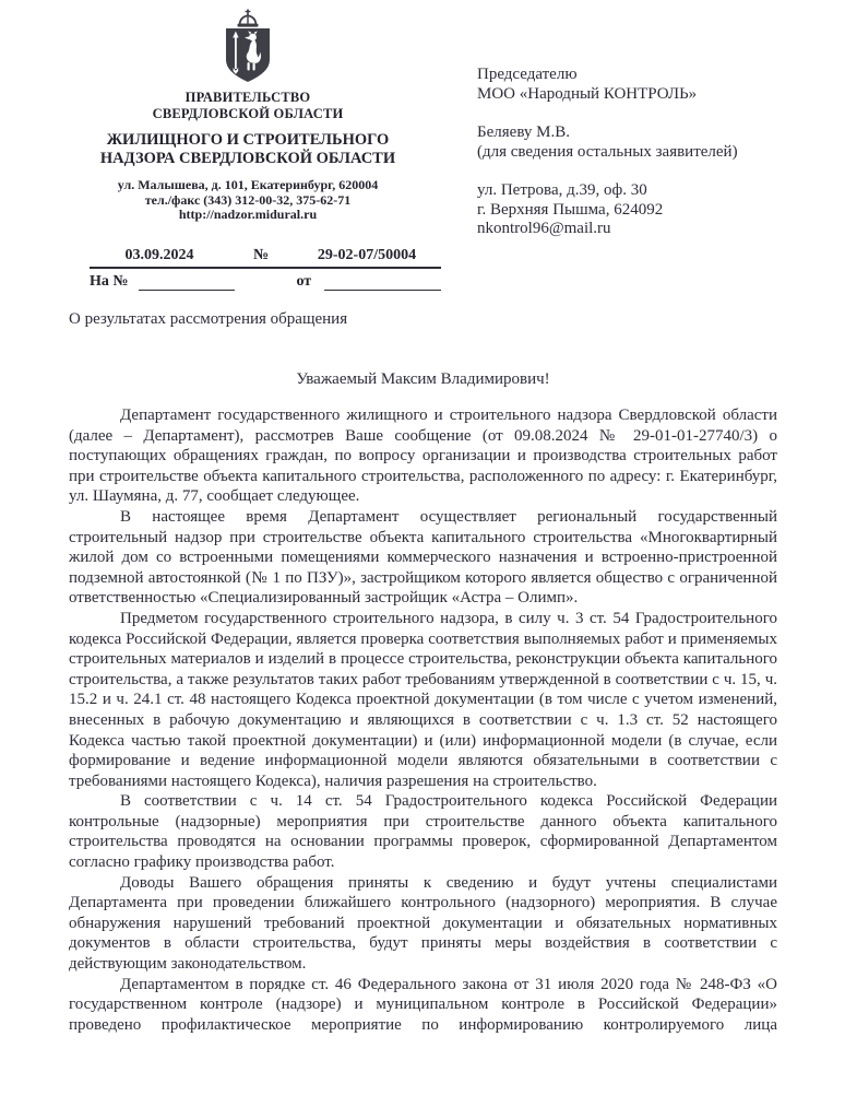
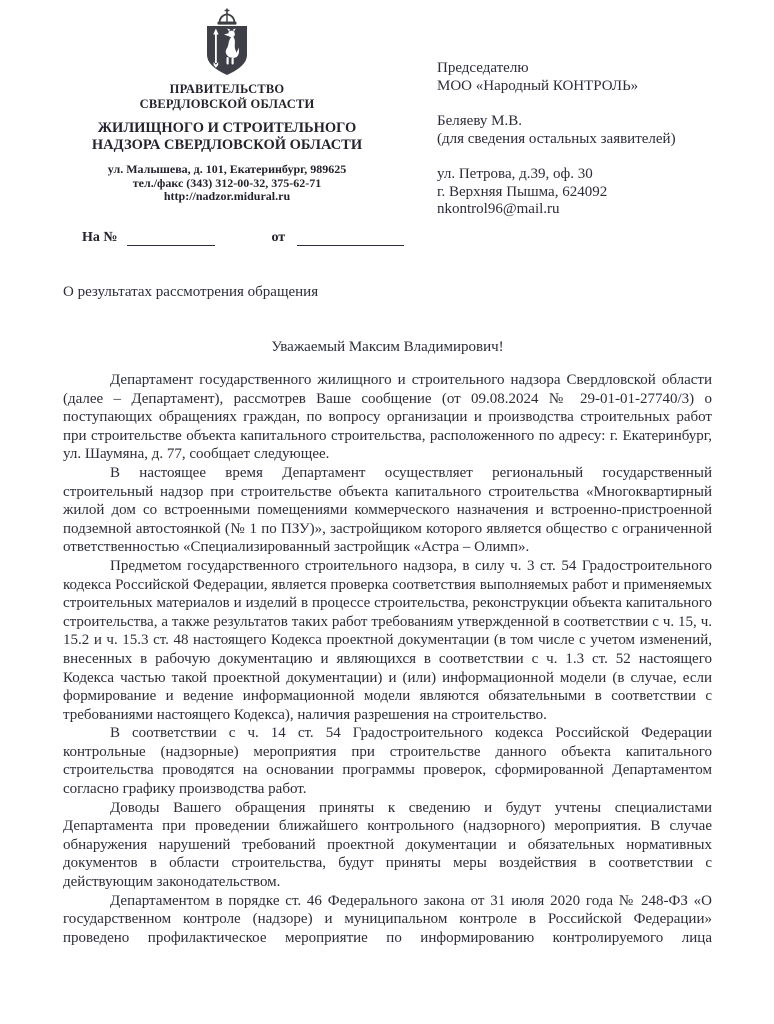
  ПРАВИТЕЛЬСТВО
  СВЕРДЛОВСКОЙ ОБЛАСТИ
  ЖИЛИЩНОГО И СТРОИТЕЛЬНОГО
  НАДЗОРА СВЕРДЛОВСКОЙ ОБЛАСТИ
- ул. Малышева, д. 101, Екатеринбург, 620004
+ ул. Малышева, д. 101, Екатеринбург, 989625
  тел./факс (343) 312-00-32, 375-62-71
  http://nadzor.midural.ru
- 03.09.2024
- №
- 29-02-07/50004
  На №
  от
  Председателю
  МОО «Народный КОНТРОЛЬ»
  Беляеву М.В.
  (для сведения остальных заявителей)
  ул. Петрова, д.39, оф. 30
  г. Верхняя Пышма, 624092
  nkontrol96@mail.ru
  О результатах рассмотрения обращения
  Уважаемый Максим Владимирович!
  Департамент государственного жилищного и строительного надзора Свердловской области (далее – Департамент), рассмотрев Ваше сообщение (от 09.08.2024 № 29-01-01-27740/3) о поступающих обращениях граждан, по вопросу организации и производства строительных работ при строительстве объекта капитального строительства, расположенного по адресу: г. Екатеринбург, ул. Шаумяна, д. 77, сообщает следующее.
  В настоящее время Департамент осуществляет региональный государственный строительный надзор при строительстве объекта капитального строительства «Многоквартирный жилой дом со встроенными помещениями коммерческого назначения и встроенно-пристроенной подземной автостоянкой (№ 1 по ПЗУ)», застройщиком которого является общество с ограниченной ответственностью «Специализированный застройщик «Астра – Олимп».
- Предметом государственного строительного надзора, в силу ч. 3 ст. 54 Градостроительного кодекса Российской Федерации, является проверка соответствия выполняемых работ и применяемых строительных материалов и изделий в процессе строительства, реконструкции объекта капитального строительства, а также результатов таких работ требованиям утвержденной в соответствии с ч. 15, ч. 15.2 и ч. 24.1 ст. 48 настоящего Кодекса проектной документации (в том числе с учетом изменений, внесенных в рабочую документацию и являющихся в соответствии с ч. 1.3 ст. 52 настоящего Кодекса частью такой проектной документации) и (или) информационной модели (в случае, если формирование и ведение информационной модели являются обязательными в соответствии с требованиями настоящего Кодекса), наличия разрешения на строительство.
+ Предметом государственного строительного надзора, в силу ч. 3 ст. 54 Градостроительного кодекса Российской Федерации, является проверка соответствия выполняемых работ и применяемых строительных материалов и изделий в процессе строительства, реконструкции объекта капитального строительства, а также результатов таких работ требованиям утвержденной в соответствии с ч. 15, ч. 15.2 и ч. 15.3 ст. 48 настоящего Кодекса проектной документации (в том числе с учетом изменений, внесенных в рабочую документацию и являющихся в соответствии с ч. 1.3 ст. 52 настоящего Кодекса частью такой проектной документации) и (или) информационной модели (в случае, если формирование и ведение информационной модели являются обязательными в соответствии с требованиями настоящего Кодекса), наличия разрешения на строительство.
  В соответствии с ч. 14 ст. 54 Градостроительного кодекса Российской Федерации контрольные (надзорные) мероприятия при строительстве данного объекта капитального строительства проводятся на основании программы проверок, сформированной Департаментом согласно графику производства работ.
  Доводы Вашего обращения приняты к сведению и будут учтены специалистами Департамента при проведении ближайшего контрольного (надзорного) мероприятия. В случае обнаружения нарушений требований проектной документации и обязательных нормативных документов в области строительства, будут приняты меры воздействия в соответствии с действующим законодательством.
  Департаментом в порядке ст. 46 Федерального закона от 31 июля 2020 года № 248-ФЗ «О государственном контроле (надзоре) и муниципальном контроле в Российской Федерации» проведено профилактическое мероприятие по информированию контролируемого лица
